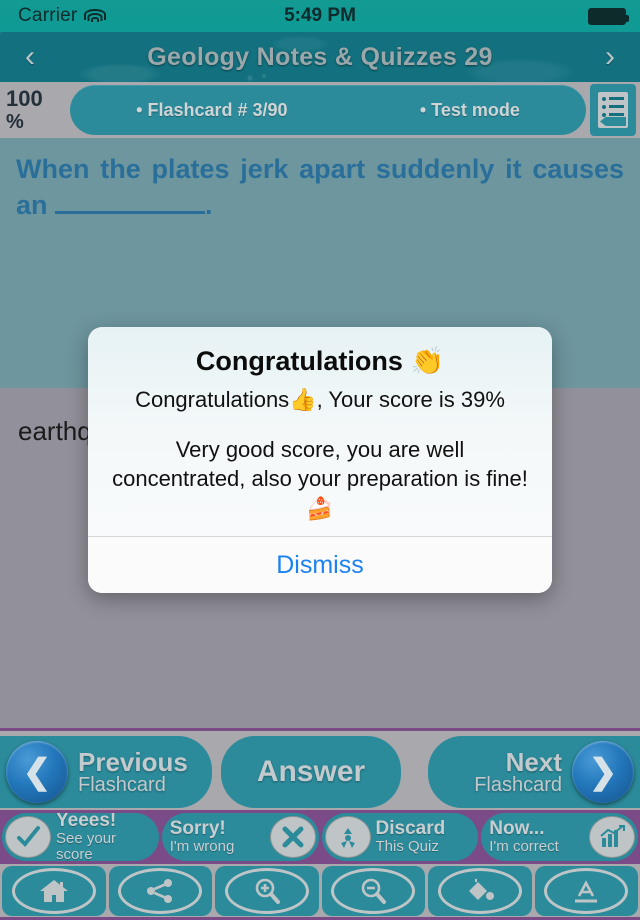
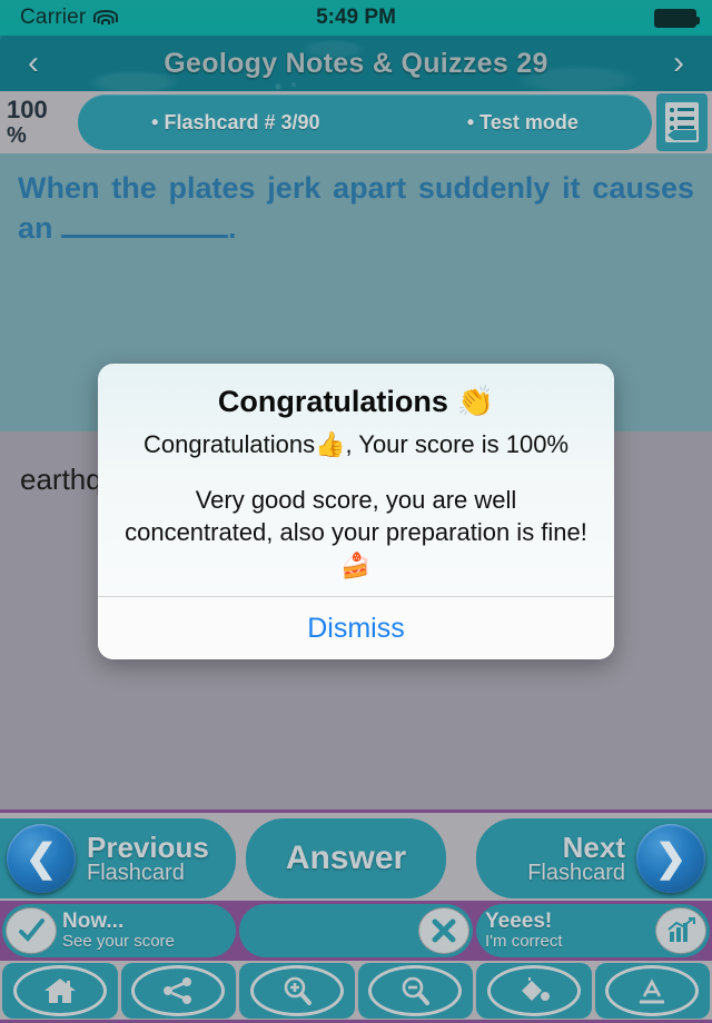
  Carrier
  5:49 PM
  ‹
  Geology Notes & Quizzes 29
  ›
  100
  %
  • Flashcard # 3/90
  • Test mode
  When the plates jerk apart suddenly it causes an .
  ❮
  Previous
  Flashcard
  Answer
  Next
  Flashcard
  ❯
- Yeees!
+ Now...
  See your score
- Sorry!
- I'm wrong
- Discard
- This Quiz
- Now...
+ Yeees!
  I'm correct
  Congratulations 👏
- Congratulations👍, Your score is 39%
+ Congratulations👍, Your score is 100%
  Very good score, you are well concentrated, also your preparation is fine!🍰
  Dismiss
